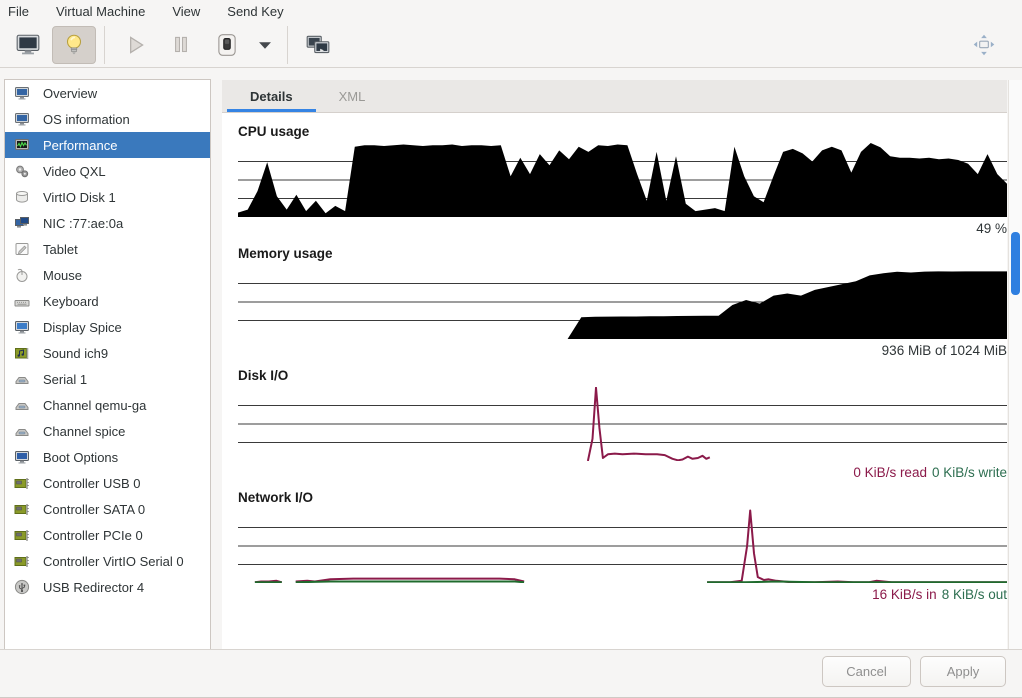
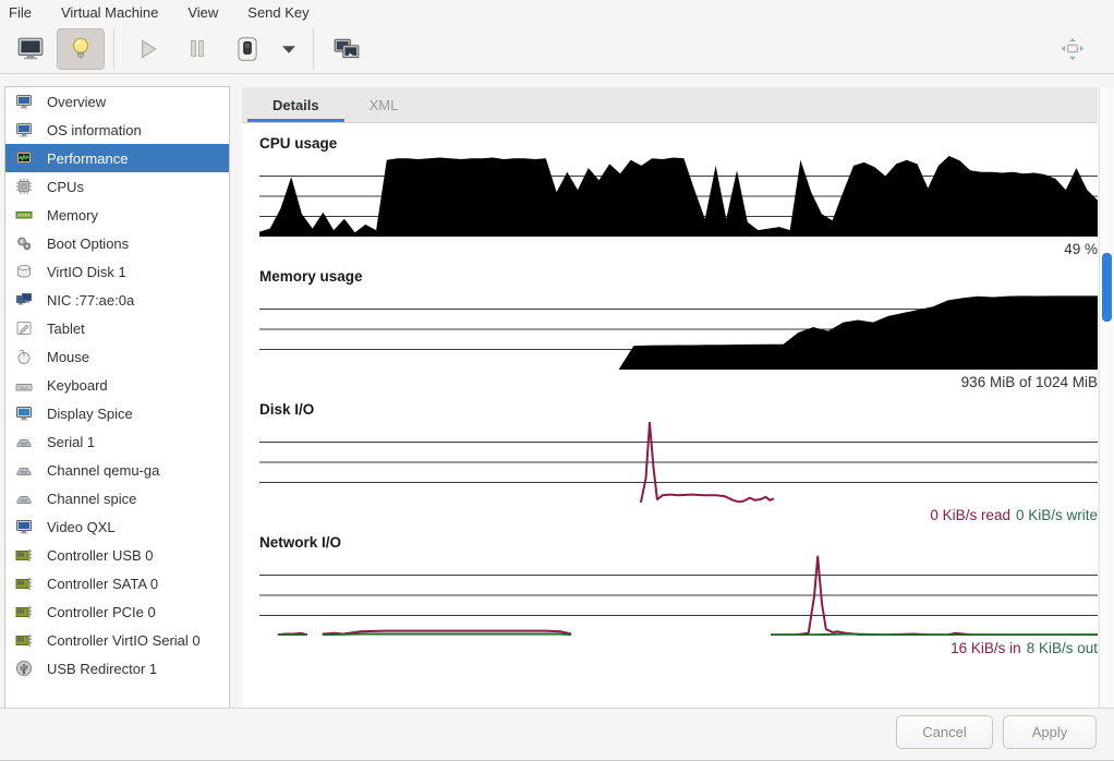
  File
  Virtual Machine
  View
  Send Key
  Overview
  OS information
  Performance
+ CPUs
+ Memory
- Video QXL
+ Boot Options
  VirtIO Disk 1
  NIC :77:ae:0a
  Tablet
  Mouse
  Keyboard
  Display Spice
- Sound ich9
  Serial 1
  Channel qemu-ga
  Channel spice
- Boot Options
+ Video QXL
  Controller USB 0
  Controller SATA 0
  Controller PCIe 0
  Controller VirtIO Serial 0
- USB Redirector 4
+ USB Redirector 1
  Details
  XML
  CPU usage
  49 %
  Memory usage
  936 MiB of 1024 MiB
  Disk I/O
  0 KiB/s read 0 KiB/s write
  Network I/O
  16 KiB/s in 8 KiB/s out
  Cancel
  Apply
